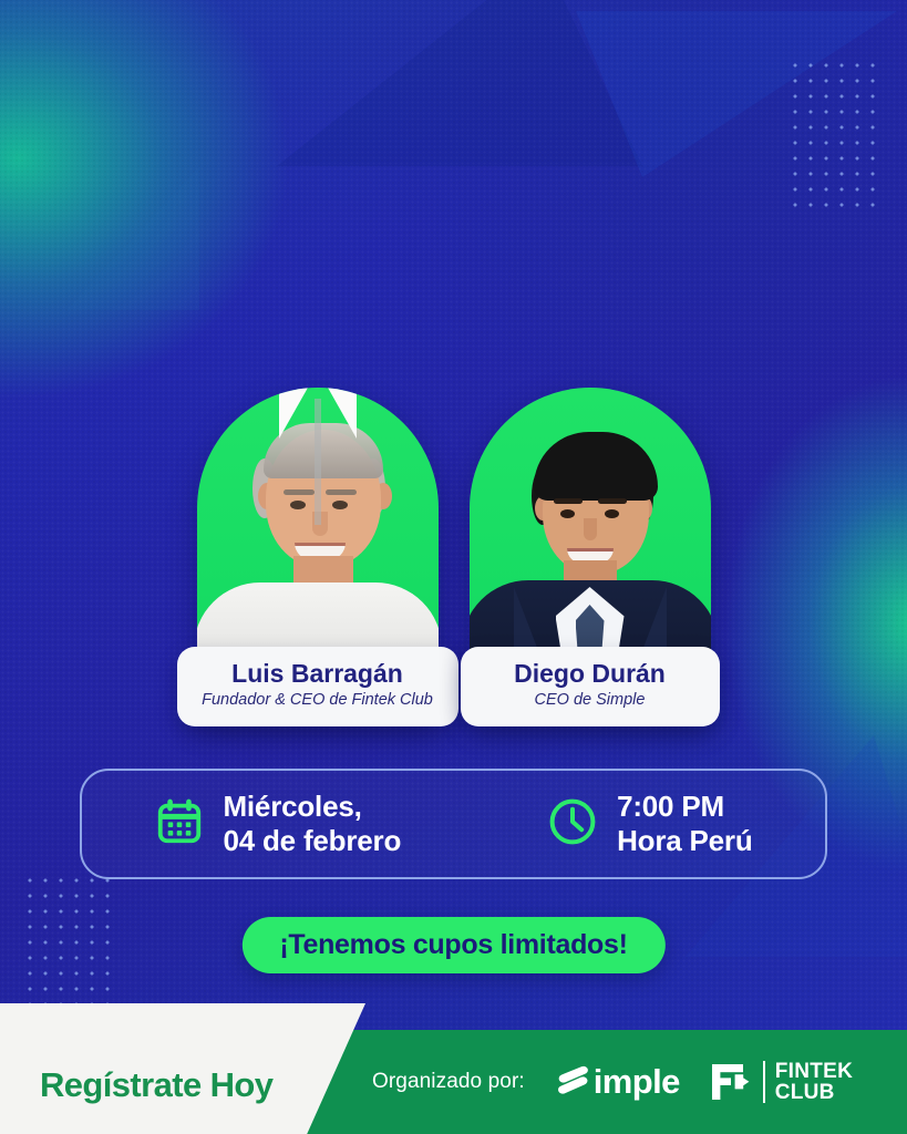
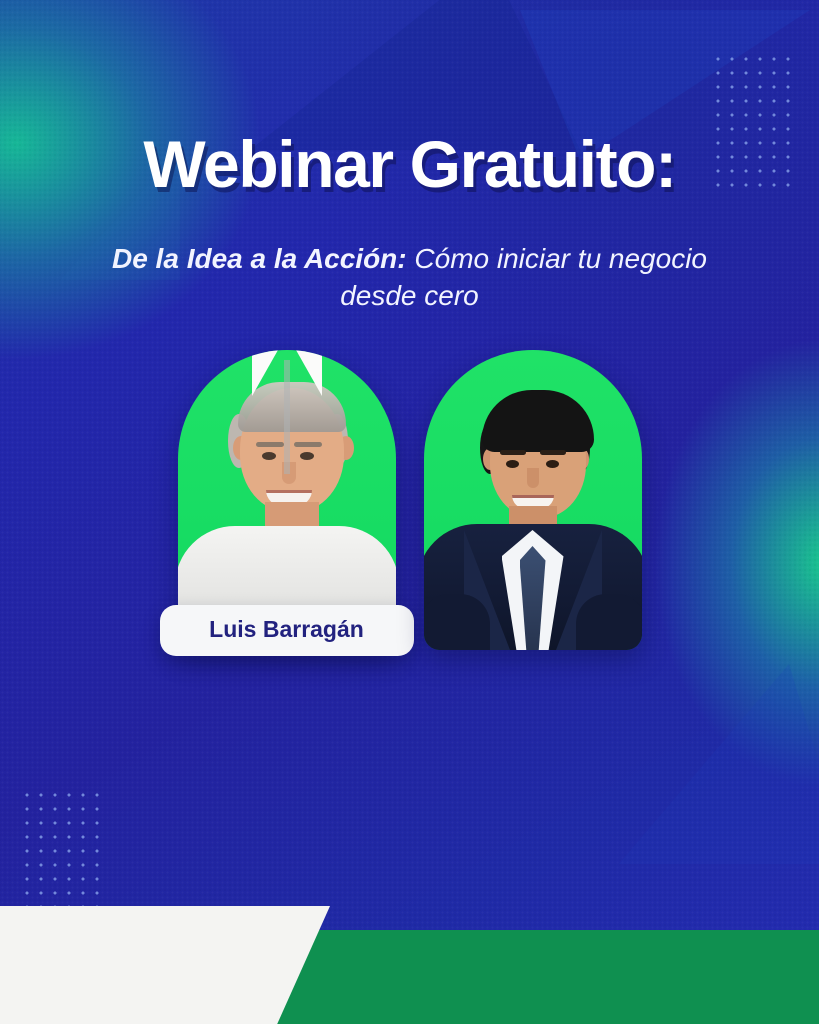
+ Webinar Gratuito:
+ De la Idea a la Acción: Cómo iniciar tu negocio desde cero
  Luis Barragán
- Fundador & CEO de Fintek Club
- Diego Durán
- CEO de Simple
- Miércoles,
- 04 de febrero
- 7:00 PM
- Hora Perú
- ¡Tenemos cupos limitados!
- Organizado por:
- imple
- FINTEK
- CLUB
- Regístrate Hoy
